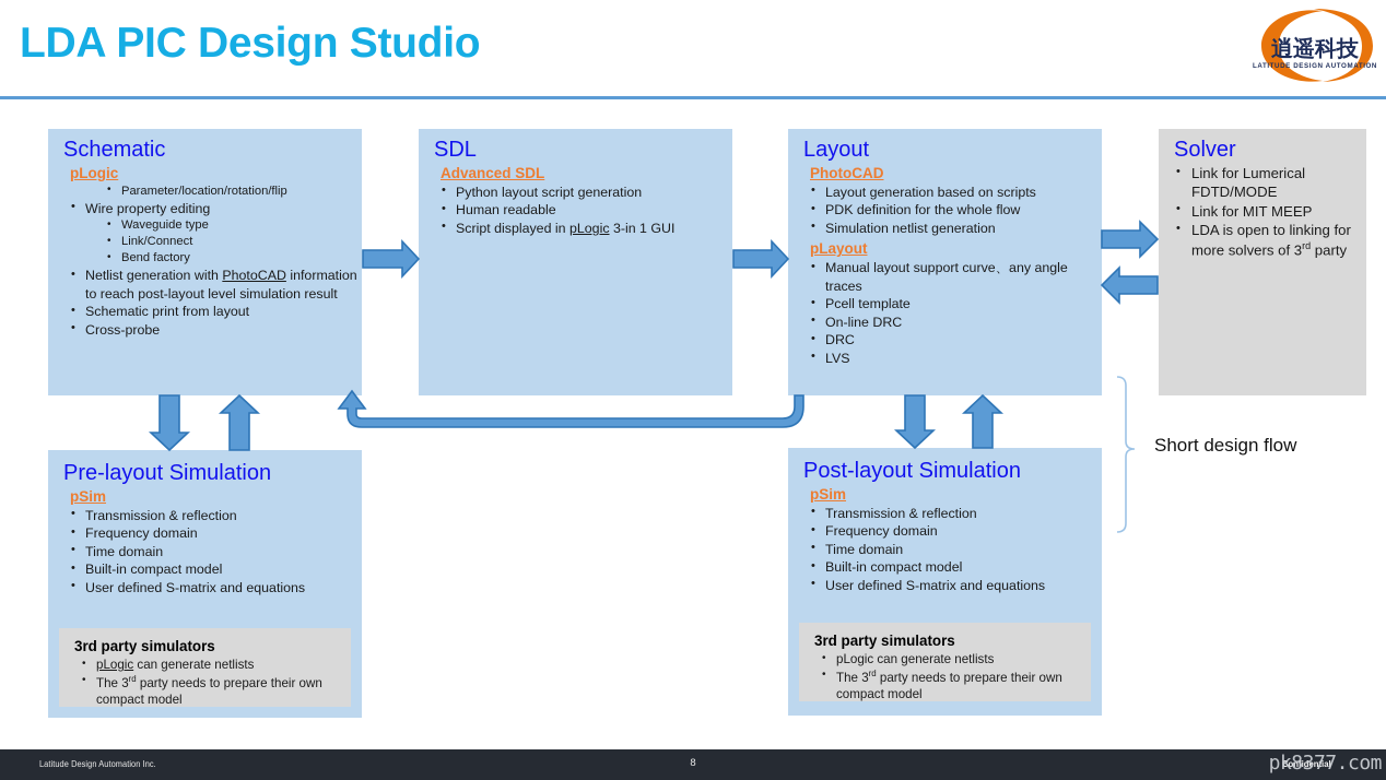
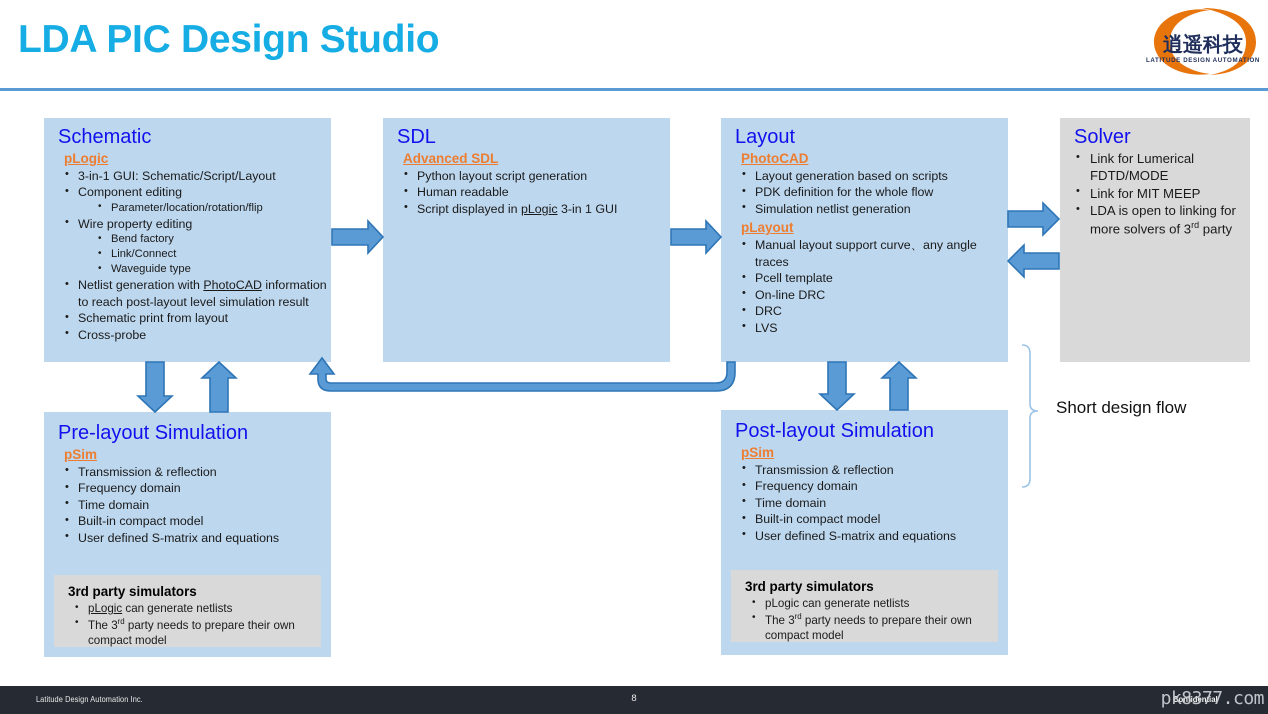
  LDA PIC Design Studio
  逍遥科技
  Schematic
  pLogic
+ 3-in-1 GUI: Schematic/Script/Layout
+ Component editing
  Parameter/location/rotation/flip
  Wire property editing
- Waveguide type
+ Bend factory
  Link/Connect
- Bend factory
+ Waveguide type
  Netlist generation with PhotoCAD information to reach post-layout level simulation result
  Schematic print from layout
  Cross-probe
  SDL
  Advanced SDL
  Python layout script generation
  Human readable
  Script displayed in pLogic 3-in 1 GUI
  Layout
  PhotoCAD
  Layout generation based on scripts
  PDK definition for the whole flow
  Simulation netlist generation
  pLayout
  Manual layout support curve、any angle traces
  Pcell template
  On-line DRC
  DRC
  LVS
  Solver
  Link for Lumerical FDTD/MODE
  Link for MIT MEEP
  LDA is open to linking for more solvers of 3rd party
  Pre-layout Simulation
  pSim
  Transmission & reflection
  Frequency domain
  Time domain
  Built-in compact model
  User defined S-matrix and equations
  3rd party simulators
  pLogic can generate netlists
  The 3rd party needs to prepare their own compact model
  Post-layout Simulation
  pSim
  Transmission & reflection
  Frequency domain
  Time domain
  Built-in compact model
  User defined S-matrix and equations
  3rd party simulators
  pLogic can generate netlists
  The 3rd party needs to prepare their own compact model
  Short design flow
  Latitude Design Automation Inc.
  8
  Confidential
  pk8377.com
